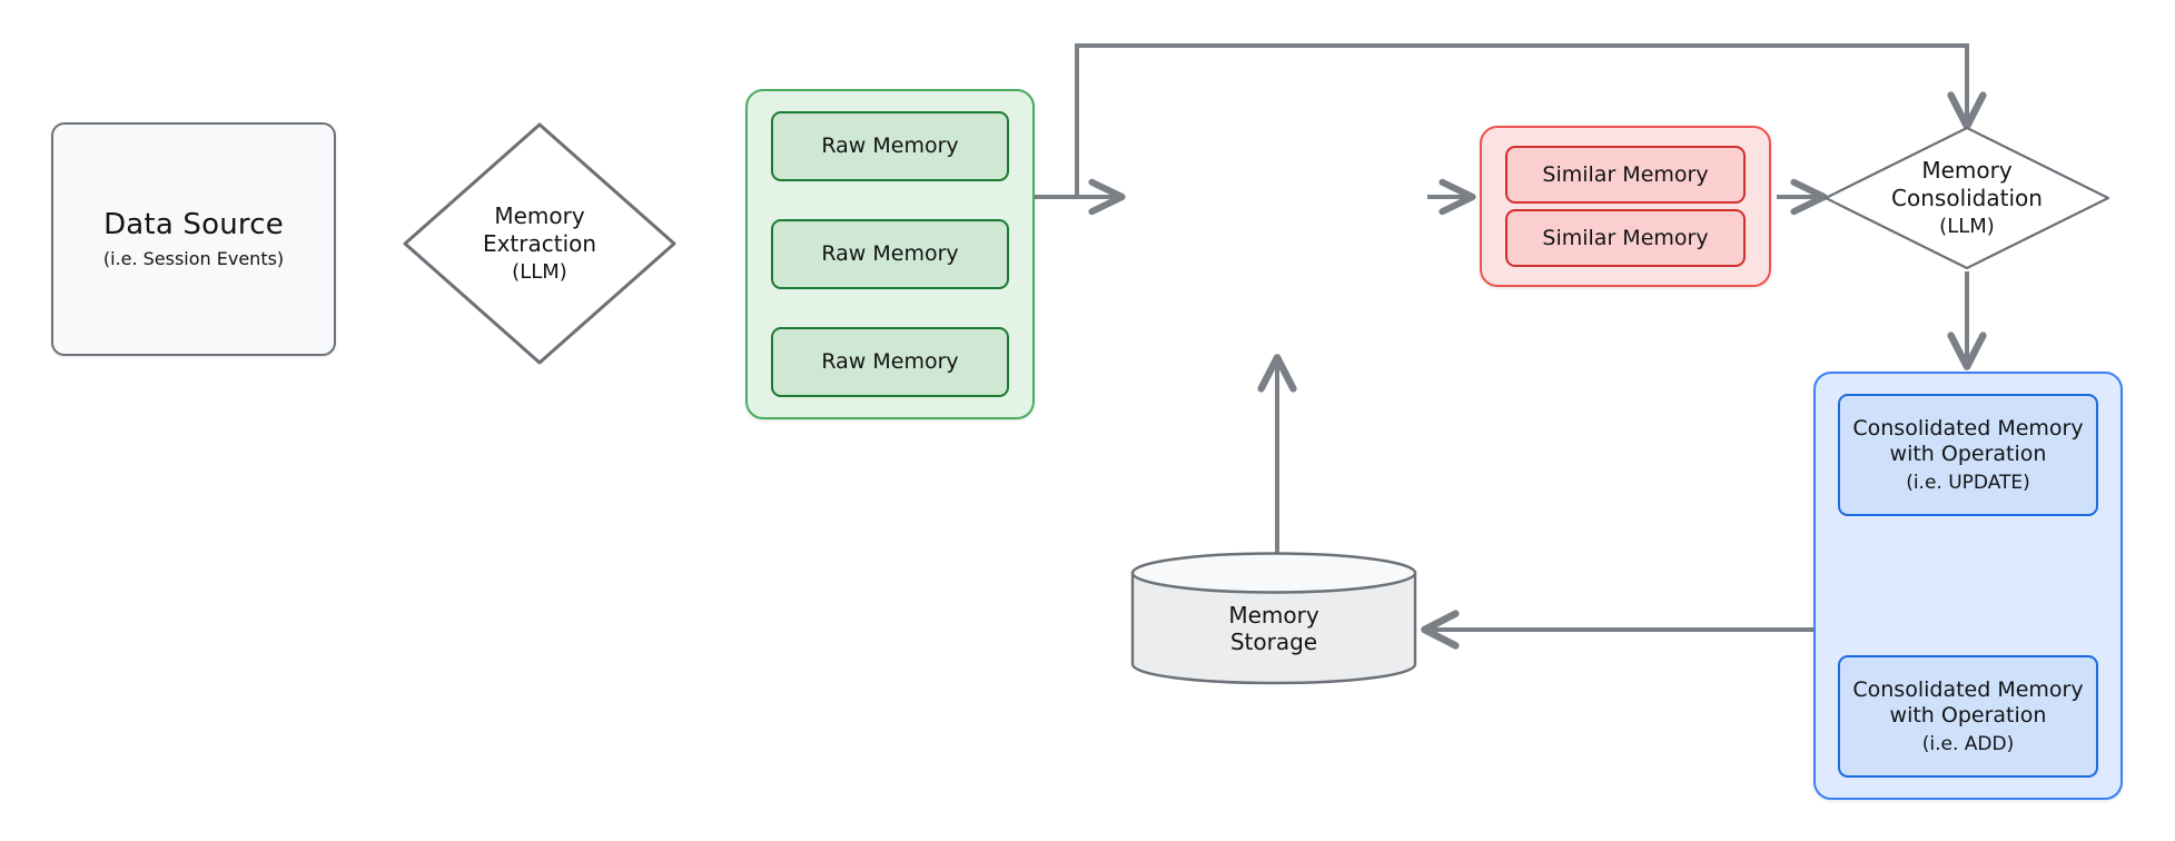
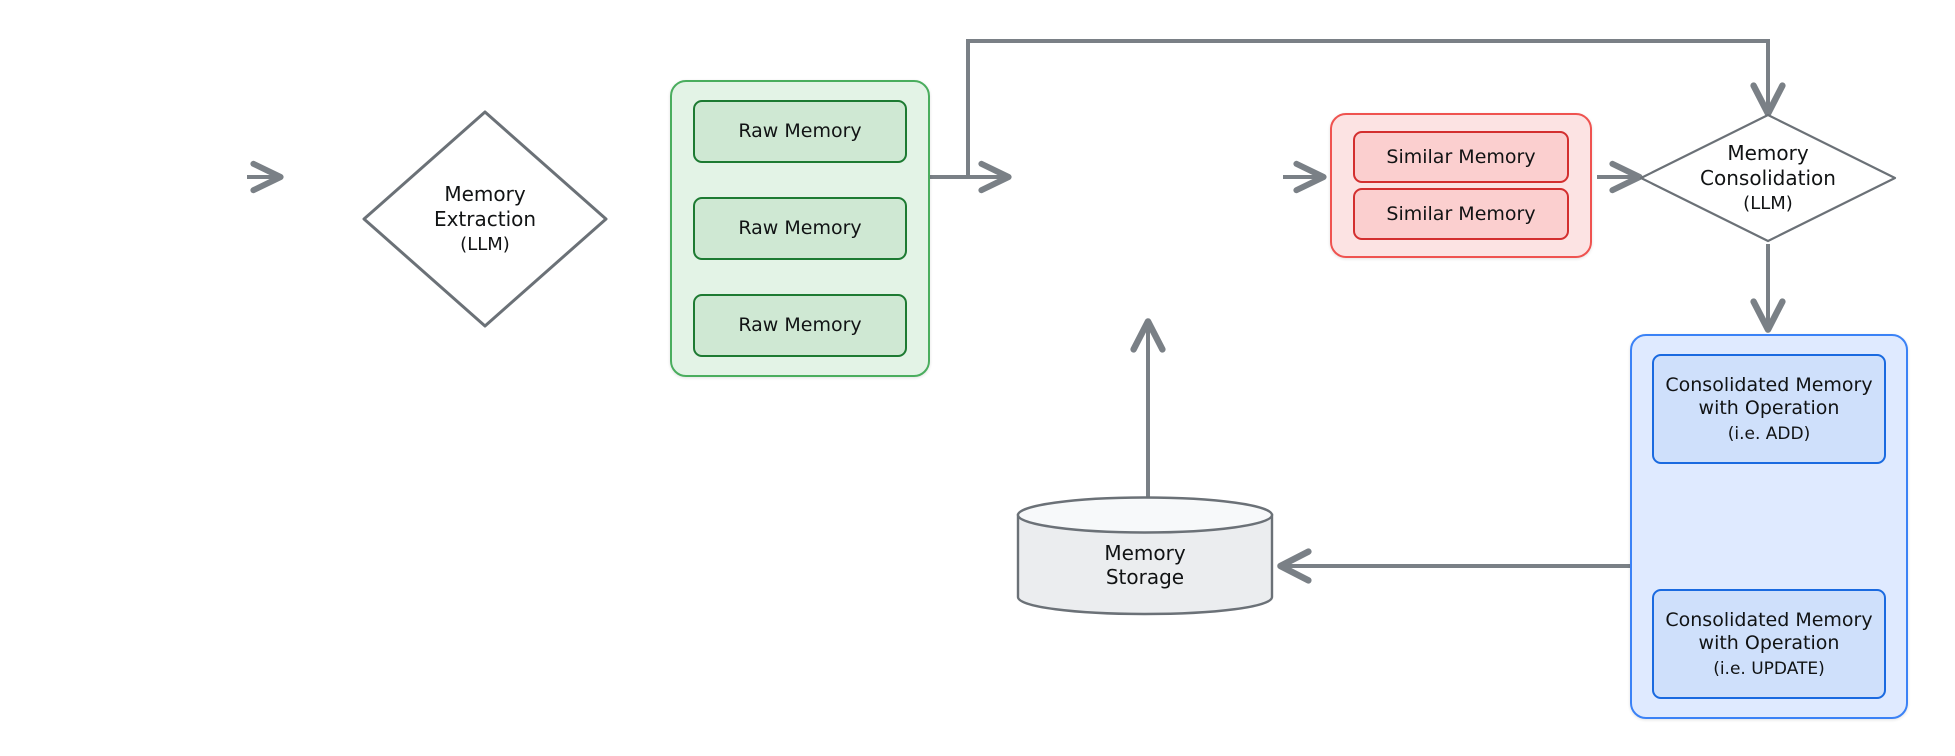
- Data Source
- (i.e. Session Events)
  Memory
  Extraction
  (LLM)
  Raw Memory
  Raw Memory
  Raw Memory
  Similar Memory
  Similar Memory
  Memory
  Consolidation
  (LLM)
  Consolidated Memory
  with Operation
- (i.e. UPDATE)
+ (i.e. ADD)
  Consolidated Memory
  with Operation
- (i.e. ADD)
+ (i.e. UPDATE)
  Memory
  Storage
